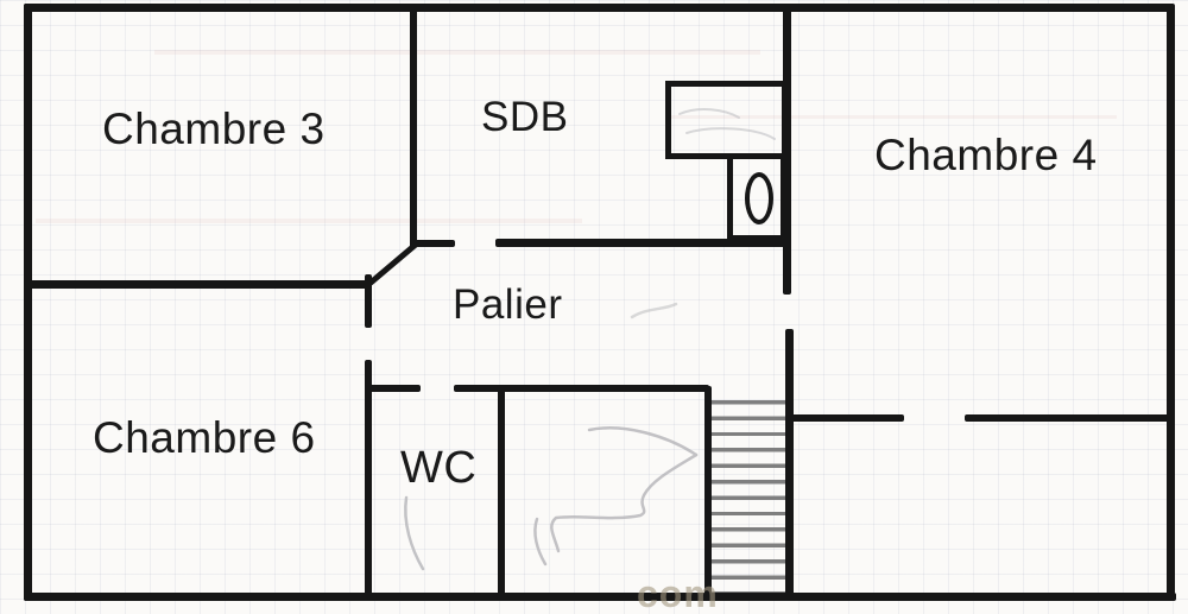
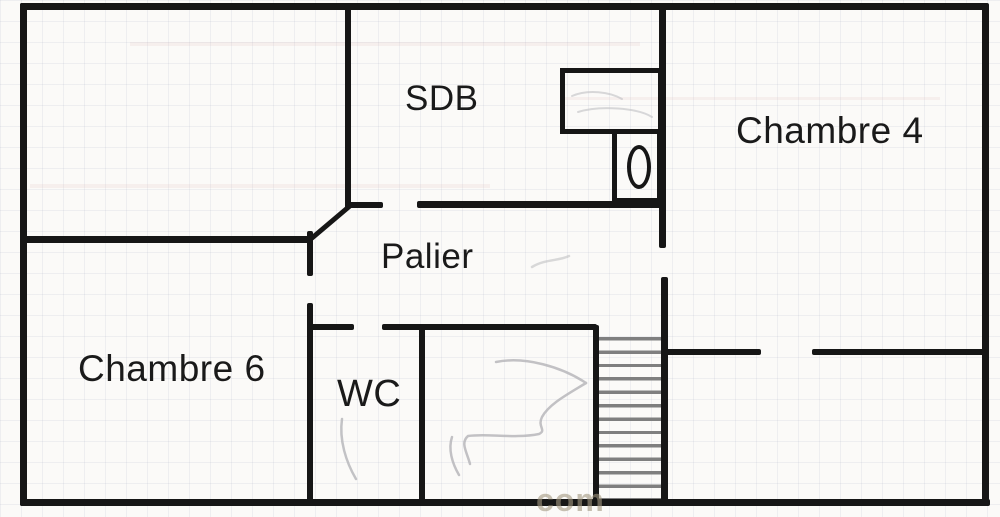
- Chambre 3
  SDB
  Chambre 4
  Palier
  Chambre 6
  WC
  com
